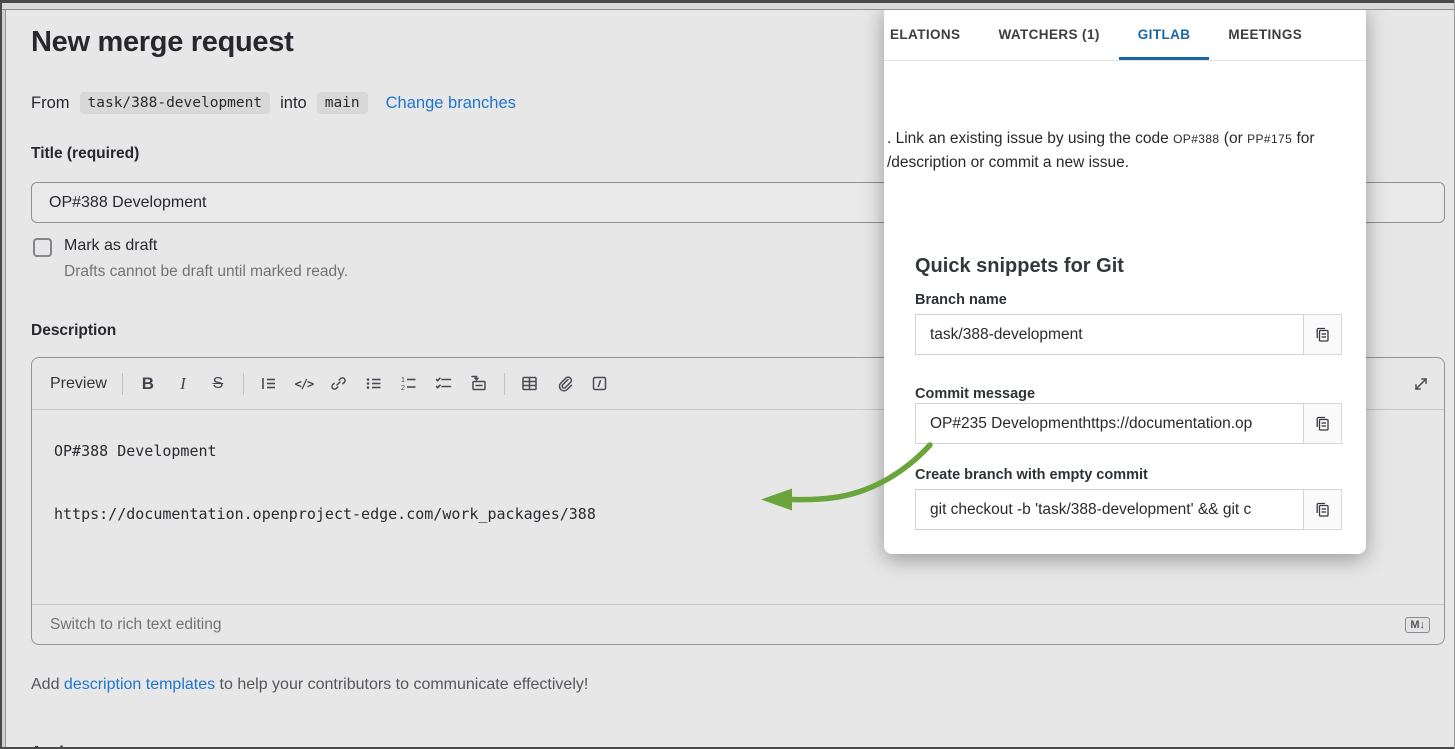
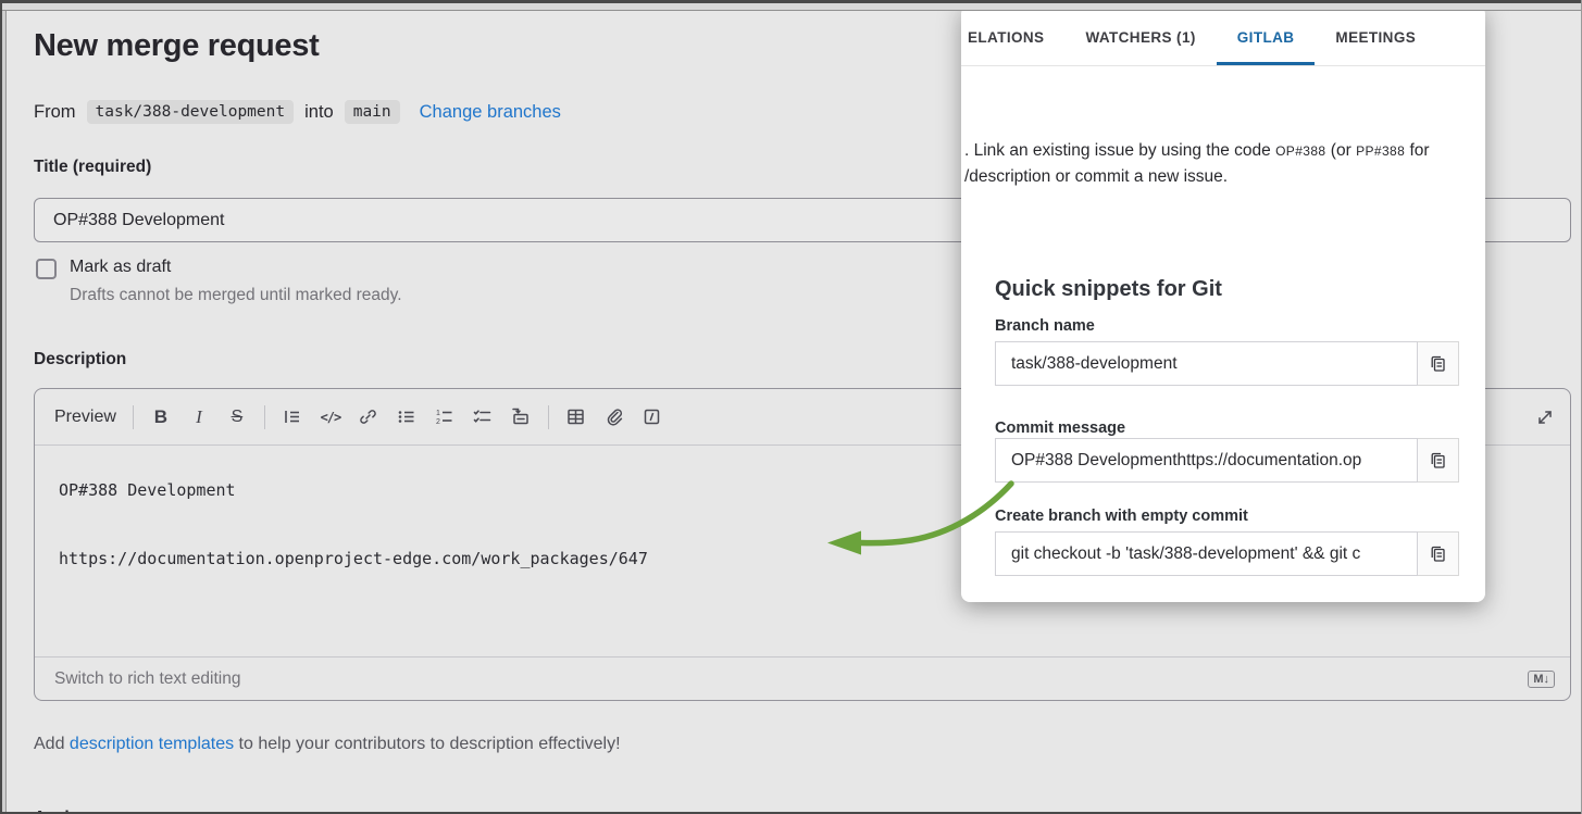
  New merge request
  From
  task/388-development
  into
  main
  Change branches
  Title (required)
  OP#388 Development
  Mark as draft
- Drafts cannot be draft until marked ready.
+ Drafts cannot be merged until marked ready.
  Description
  Preview
  B
  I
  S
  </>
  OP#388 Development
- https://documentation.openproject-edge.com/work_packages/388
+ https://documentation.openproject-edge.com/work_packages/647
  Switch to rich text editing
  M↓
- Add description templates to help your contributors to communicate effectively!
+ Add description templates to help your contributors to description effectively!
  ELATIONS
  WATCHERS (1)
  GITLAB
  MEETINGS
- . Link an existing issue by using the code OP#388 (or PP#175 for
+ . Link an existing issue by using the code OP#388 (or PP#388 for
  /description or commit a new issue.
  Quick snippets for Git
  Branch name
  task/388-development
  Commit message
- OP#235 Developmenthttps://documentation.op
+ OP#388 Developmenthttps://documentation.op
  Create branch with empty commit
  git checkout -b 'task/388-development' && git c
